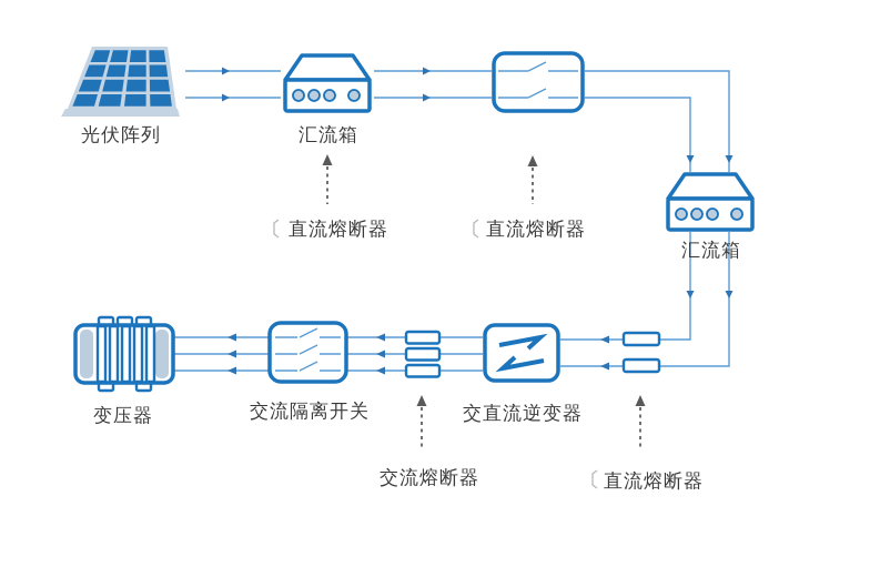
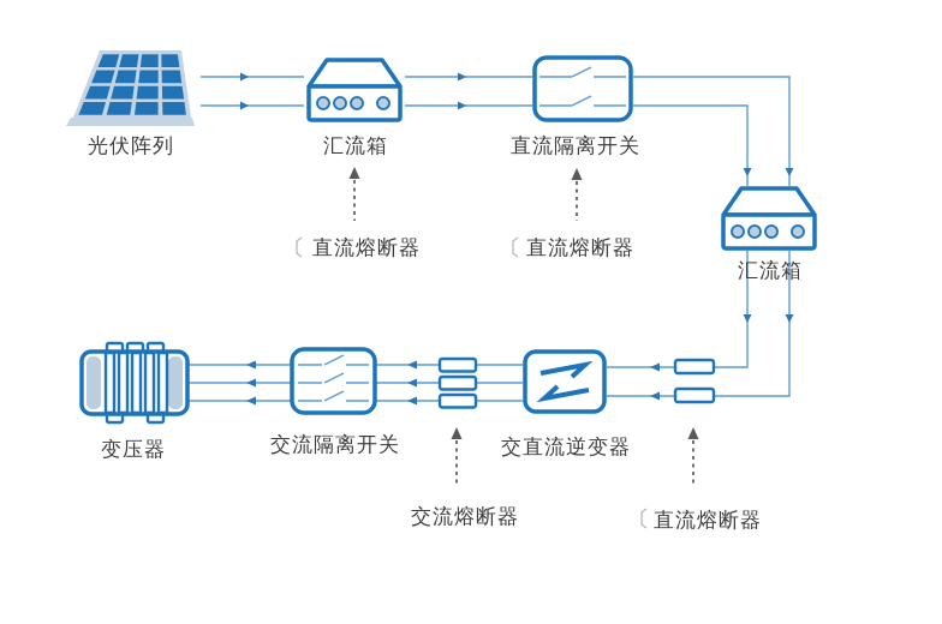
  光伏阵列
  汇流箱
+ 直流隔离开关
  汇流箱
  直流熔断器
  直流熔断器
  变压器
  交流隔离开关
  交直流逆变器
  交流熔断器
  直流熔断器
